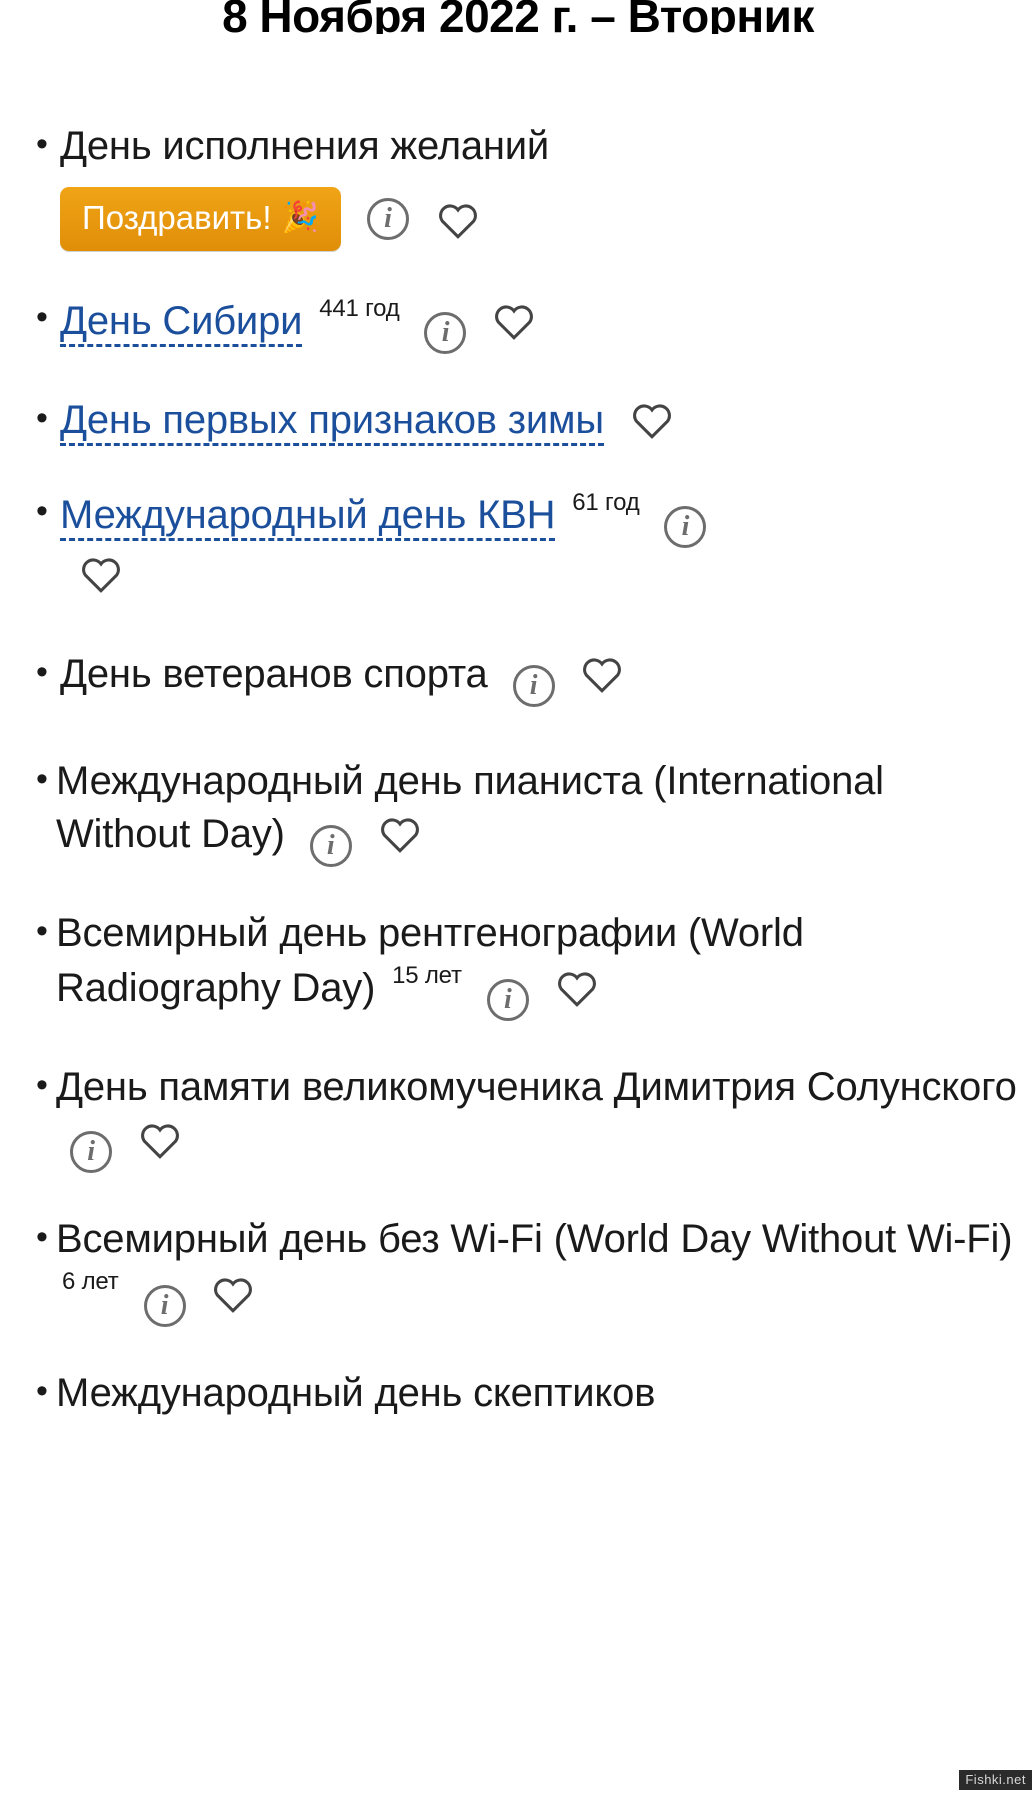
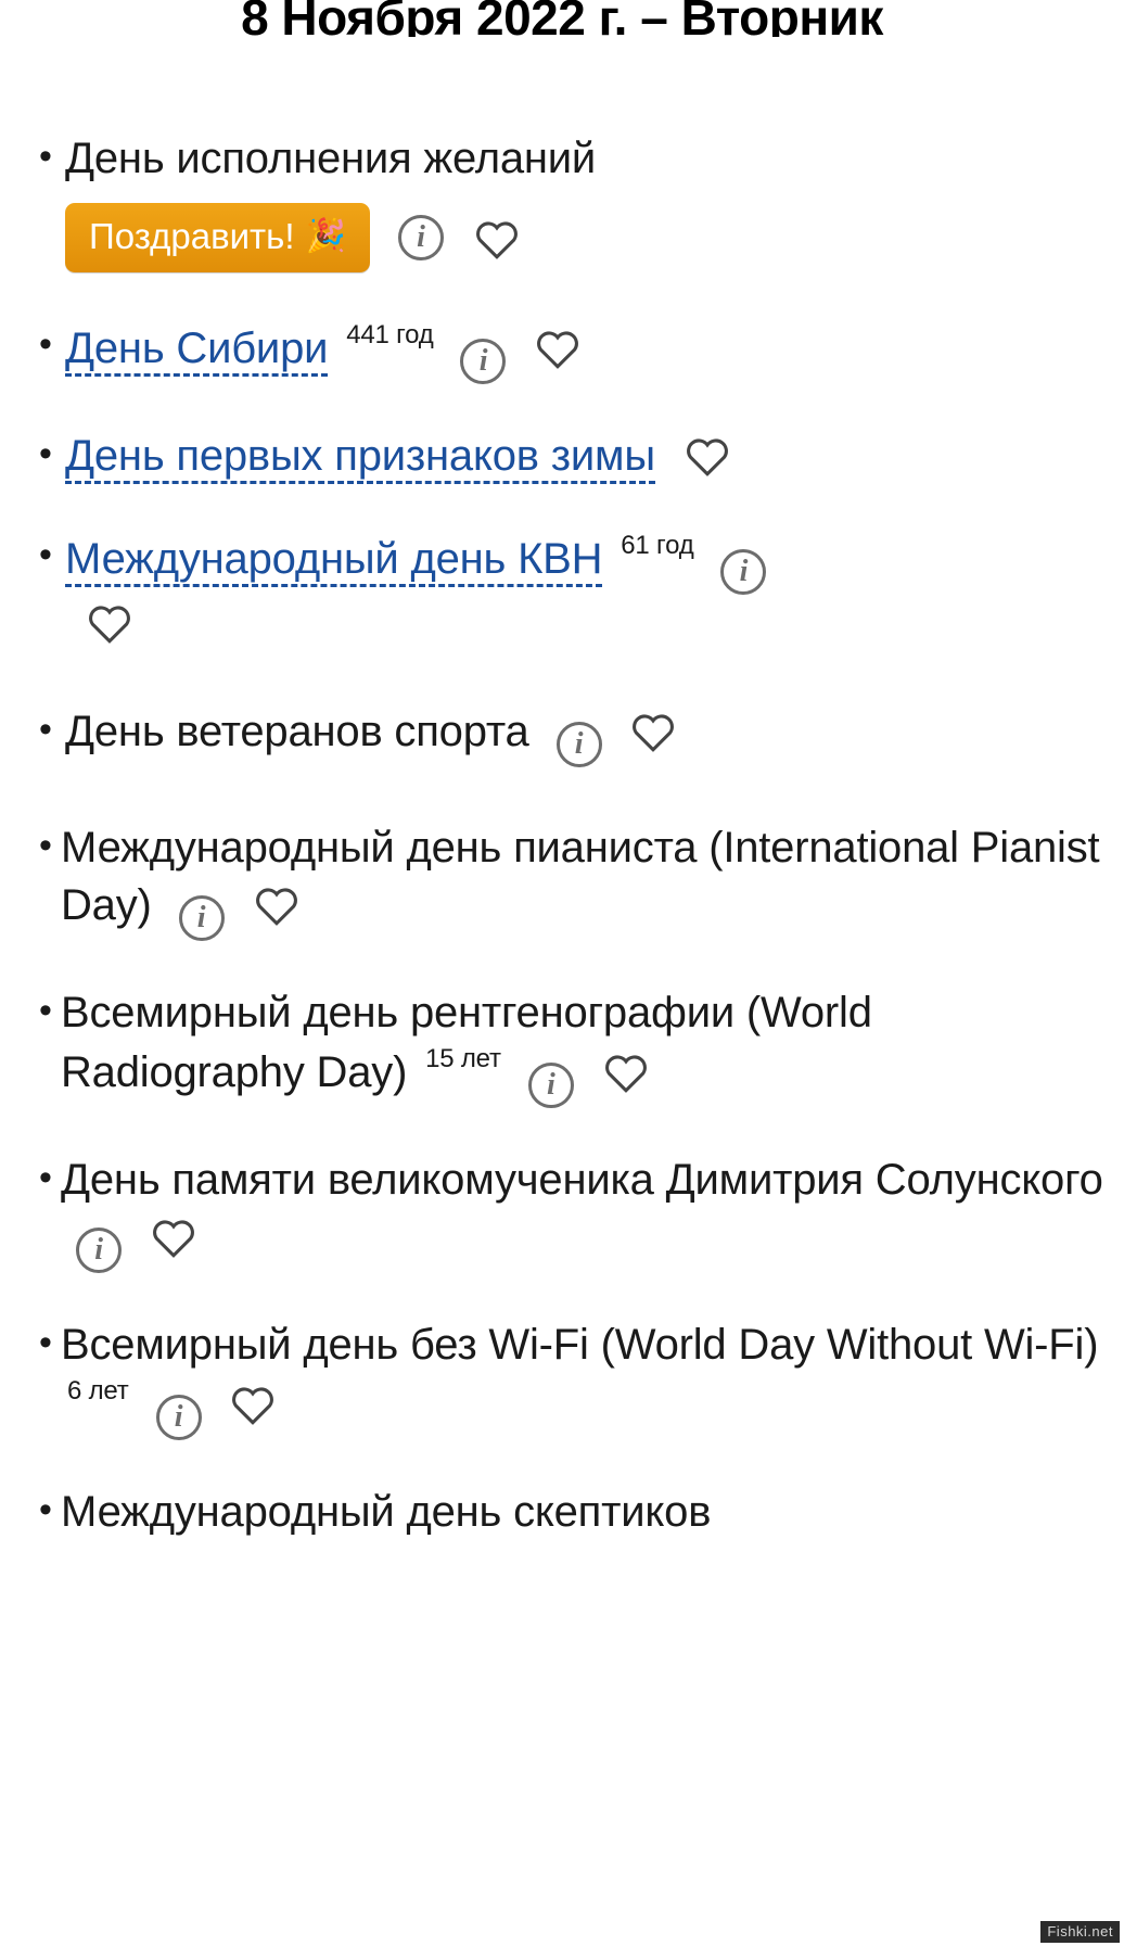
  8 Ноября 2022 г. – Вторник
  •
  День исполнения желаний
  Поздравить!
  🎉
  i
  •
  День Сибири 441 год i
  •
  День первых признаков зимы
  •
  Международный день КВН 61 год i
  •
  День ветеранов спорта i
  •
- Международный день пианиста (International Without Day) i
+ Международный день пианиста (International Pianist Day) i
  •
  Всемирный день рентгенографии (World Radiography Day) 15 лет i
  •
  День памяти великомученика Димитрия Солунского i
  •
  Всемирный день без Wi-Fi (World Day Without Wi-Fi) 6 лет i
  •
  Международный день скептиков
  Fishki.net
